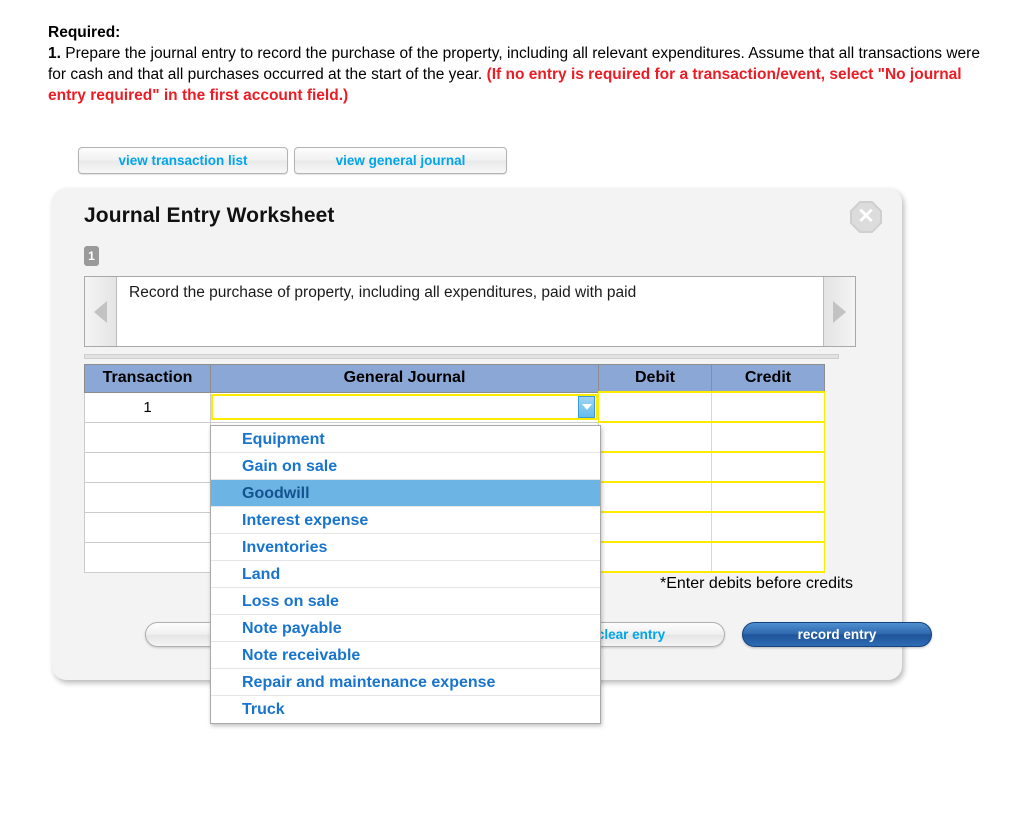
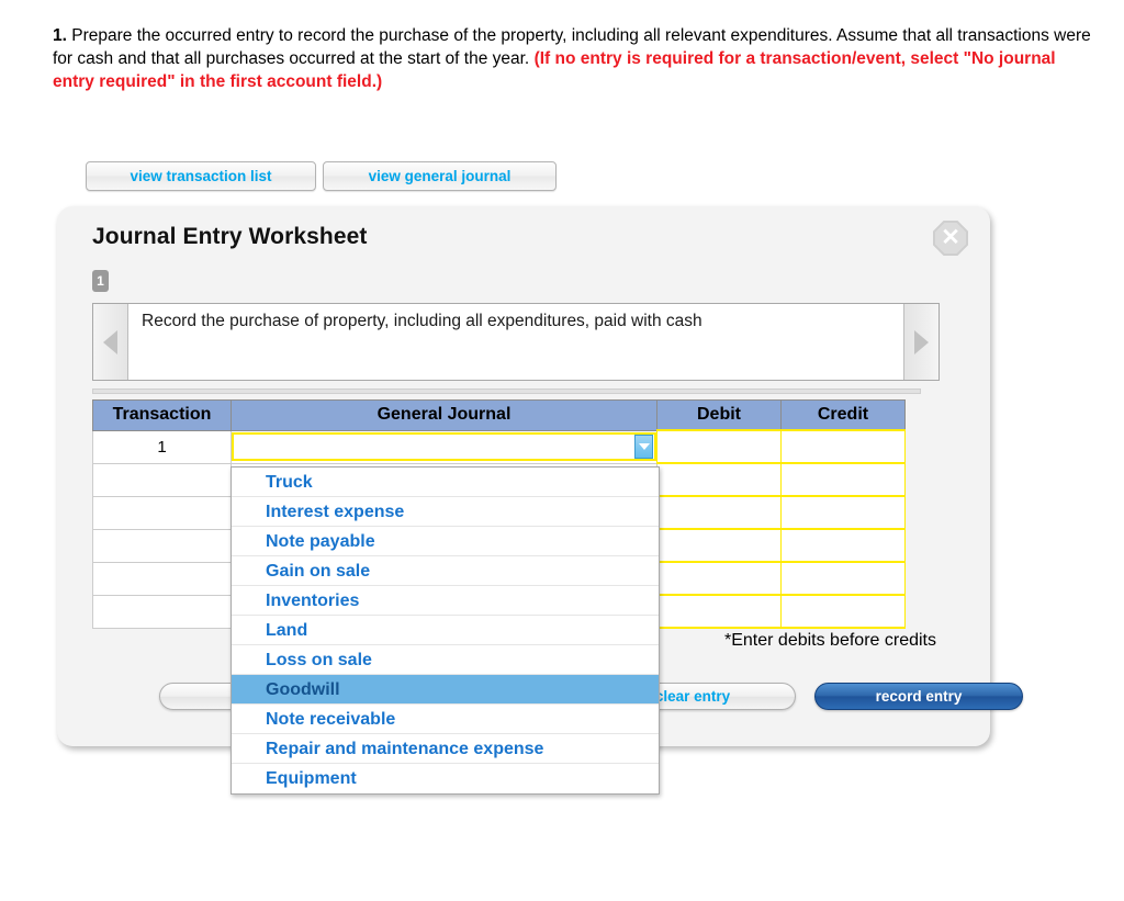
- Required:
- 1. Prepare the journal entry to record the purchase of the property, including all relevant expenditures. Assume that all transactions were for cash and that all purchases occurred at the start of the year. (If no entry is required for a transaction/event, select "No journal entry required" in the first account field.)
+ 1. Prepare the occurred entry to record the purchase of the property, including all relevant expenditures. Assume that all transactions were for cash and that all purchases occurred at the start of the year. (If no entry is required for a transaction/event, select "No journal entry required" in the first account field.)
  view transaction list view general journal
  Journal Entry Worksheet
  ✕
  1
- Record the purchase of property, including all expenditures, paid with paid
+ Record the purchase of property, including all expenditures, paid with cash
  Transaction	General Journal	Debit	Credit
  1
  *Enter debits before credits
  lear entry
  record entry
- Equipment
+ Truck
- Gain on sale
+ Interest expense
- Goodwill
+ Note payable
- Interest expense
+ Gain on sale
  Inventories
  Land
  Loss on sale
- Note payable
+ Goodwill
  Note receivable
  Repair and maintenance expense
- Truck
+ Equipment
